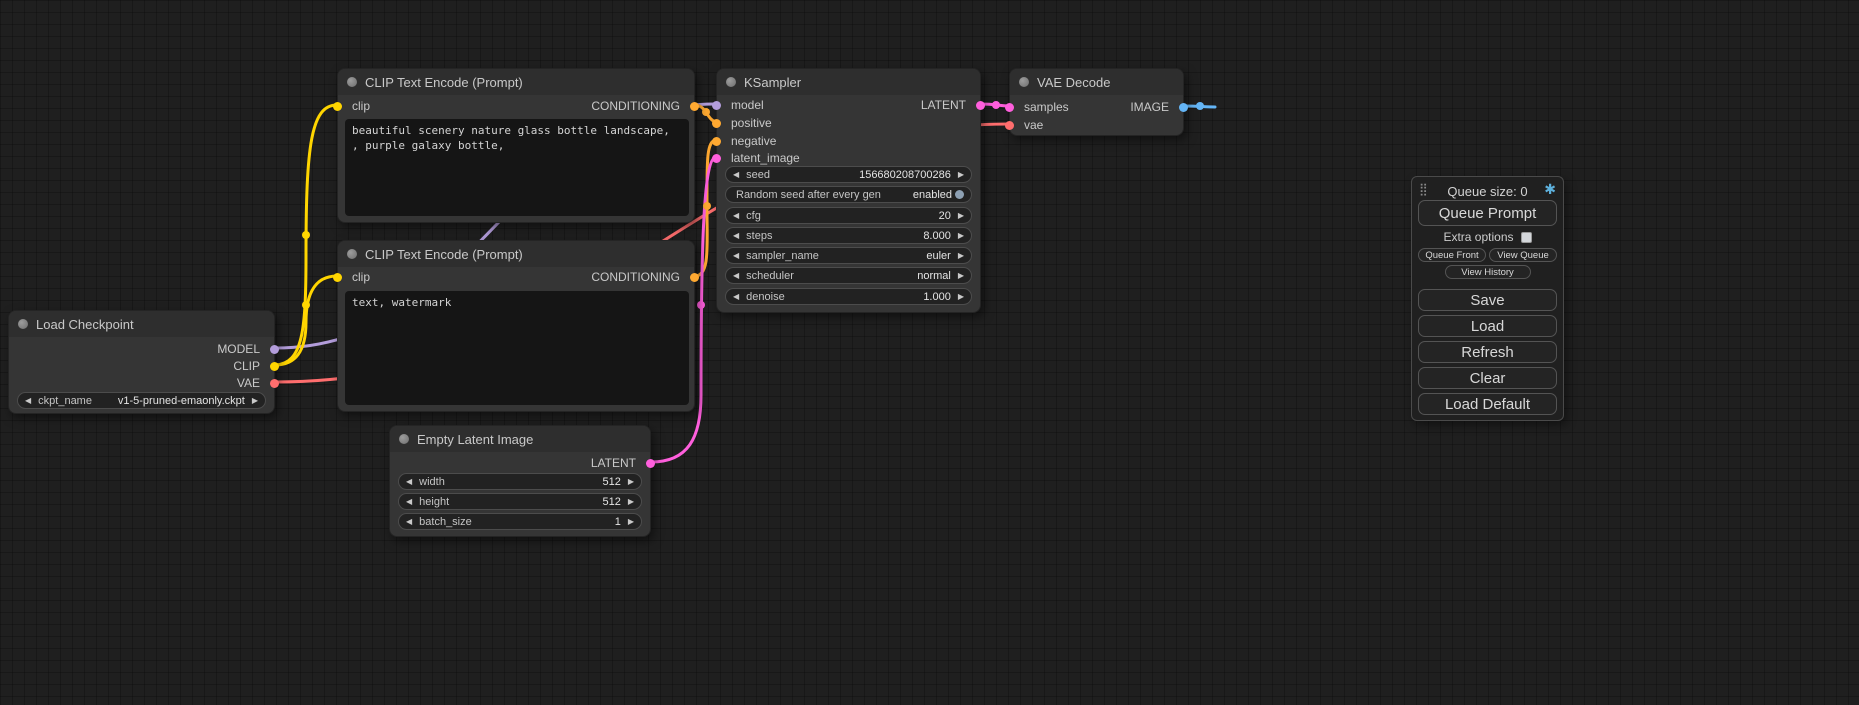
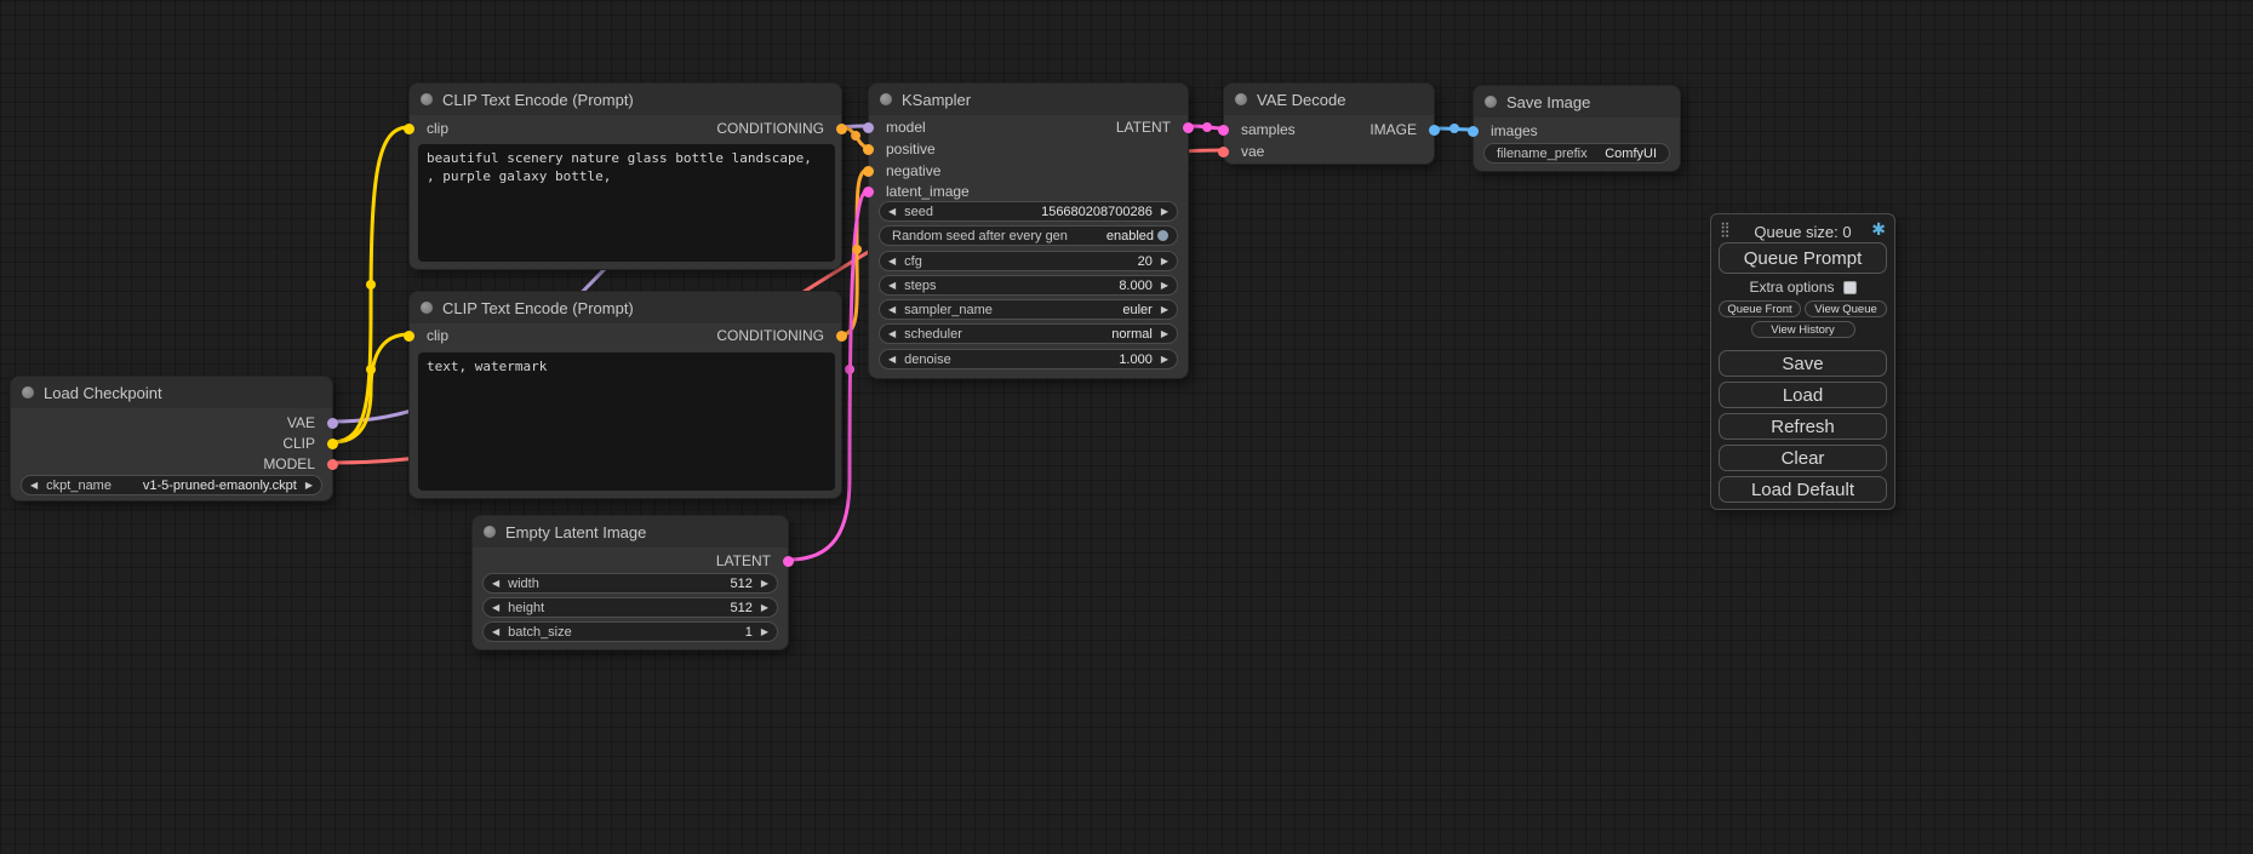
  Load Checkpoint
- MODEL
+ VAE
  CLIP
- VAE
+ MODEL
  ◀
  ckpt_name
  v1-5-pruned-emaonly.ckpt
  ▶
  CLIP Text Encode (Prompt)
  clip
  CONDITIONING
  CLIP Text Encode (Prompt)
  clip
  CONDITIONING
  text, watermark
  Empty Latent Image
  LATENT
  ◀
  width
  512
  ▶
  ◀
  height
  512
  ▶
  ◀
  batch_size
  1
  ▶
  KSampler
  model
  positive
  negative
  latent_image
  LATENT
  ◀
  seed
  156680208700286
  ▶
  Random seed after every gen
  enabled
  ◀
  cfg
  20
  ▶
  ◀
  steps
  8.000
  ▶
  ◀
  sampler_name
  euler
  ▶
  ◀
  scheduler
  normal
  ▶
  ◀
  denoise
  1.000
  ▶
  VAE Decode
  samples
  vae
  IMAGE
+ Save Image
+ images
+ filename_prefix
+ ComfyUI
  ⣿
  Queue size: 0
  ✱
  Queue Prompt
  Extra options
  Queue Front
  View Queue
  View History
  Save
  Load
  Refresh
  Clear
  Load Default
